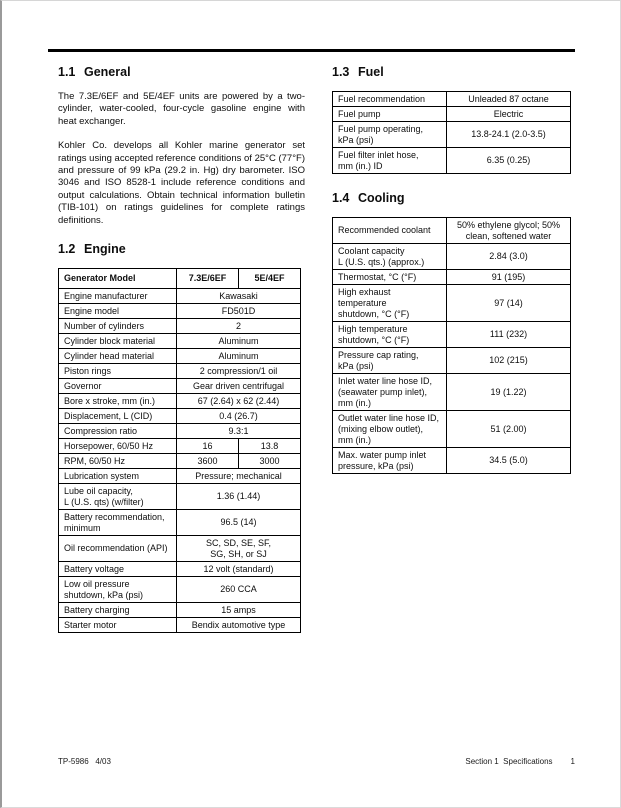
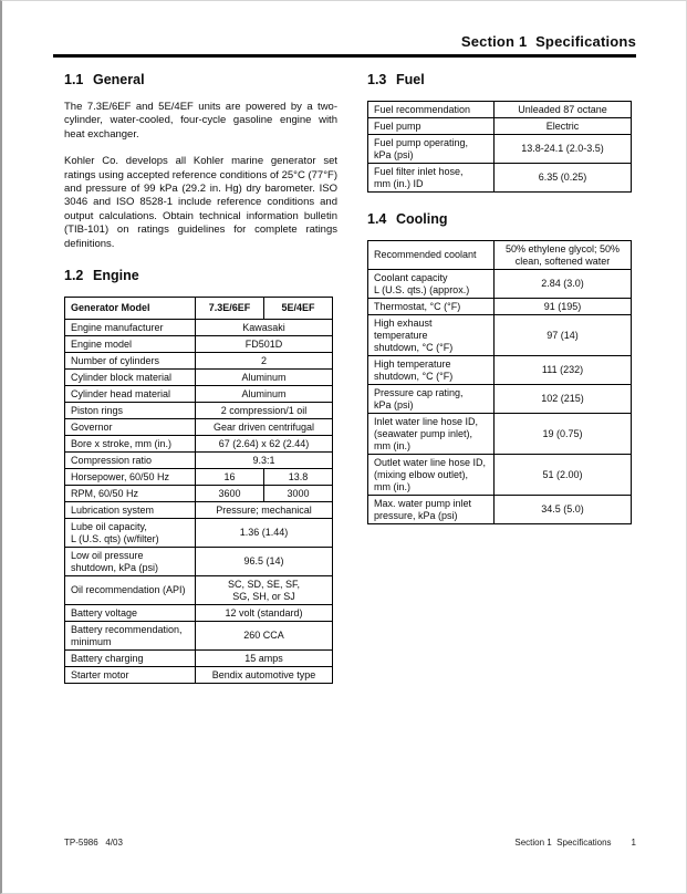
+ Section 1 Specifications
  1.1 General
  The 7.3E/6EF and 5E/4EF units are powered by a two-cylinder, water-cooled, four-cycle gasoline engine with heat exchanger.
  Kohler Co. develops all Kohler marine generator set ratings using accepted reference conditions of 25°C (77°F) and pressure of 99 kPa (29.2 in. Hg) dry barometer. ISO 3046 and ISO 8528-1 include reference conditions and output calculations. Obtain technical information bulletin (TIB-101) on ratings guidelines for complete ratings definitions.
  1.2 Engine
  Generator Model	7.3E/6EF	5E/4EF
  Engine manufacturer	Kawasaki
  Engine model	FD501D
  Number of cylinders	2
  Cylinder block material	Aluminum
  Cylinder head material	Aluminum
  Piston rings	2 compression/1 oil
  Governor	Gear driven centrifugal
  Bore x stroke, mm (in.)	67 (2.64) x 62 (2.44)
- Displacement, L (CID)	0.4 (26.7)
  Compression ratio	9.3:1
  Horsepower, 60/50 Hz	16	13.8
  RPM, 60/50 Hz	3600	3000
  Lubrication system	Pressure; mechanical
  Lube oil capacity, L (U.S. qts) (w/filter)	1.36 (1.44)
- Battery recommendation, minimum	96.5 (14)
+ Low oil pressure shutdown, kPa (psi)	96.5 (14)
  Oil recommendation (API)	SC, SD, SE, SF, SG, SH, or SJ
  Battery voltage	12 volt (standard)
- Low oil pressure shutdown, kPa (psi)	260 CCA
+ Battery recommendation, minimum	260 CCA
  Battery charging	15 amps
  Starter motor	Bendix automotive type
  1.3 Fuel
  Fuel recommendation	Unleaded 87 octane
  Fuel pump	Electric
  Fuel pump operating, kPa (psi)	13.8-24.1 (2.0-3.5)
  Fuel filter inlet hose, mm (in.) ID	6.35 (0.25)
  1.4 Cooling
  Recommended coolant	50% ethylene glycol; 50% clean, softened water
  Coolant capacity L (U.S. qts.) (approx.)	2.84 (3.0)
  Thermostat, °C (°F)	91 (195)
  High exhaust temperature shutdown, °C (°F)	97 (14)
  High temperature shutdown, °C (°F)	111 (232)
  Pressure cap rating, kPa (psi)	102 (215)
- Inlet water line hose ID, (seawater pump inlet), mm (in.)	19 (1.22)
+ Inlet water line hose ID, (seawater pump inlet), mm (in.)	19 (0.75)
  Outlet water line hose ID, (mixing elbow outlet), mm (in.)	51 (2.00)
  Max. water pump inlet pressure, kPa (psi)	34.5 (5.0)
  TP-5986 4/03
  Section 1 Specifications 1
